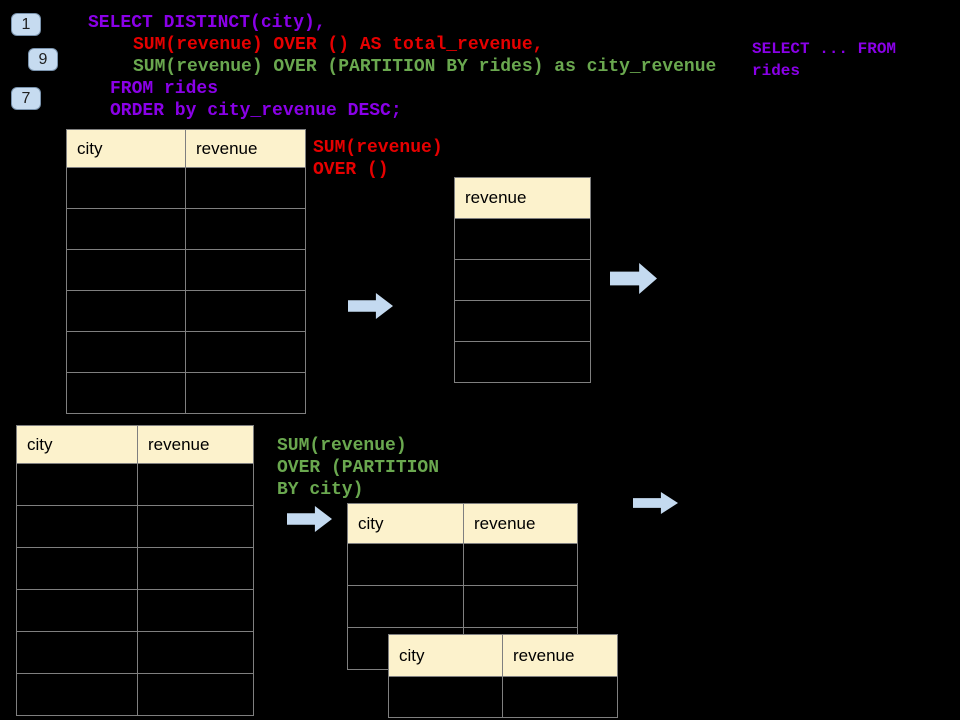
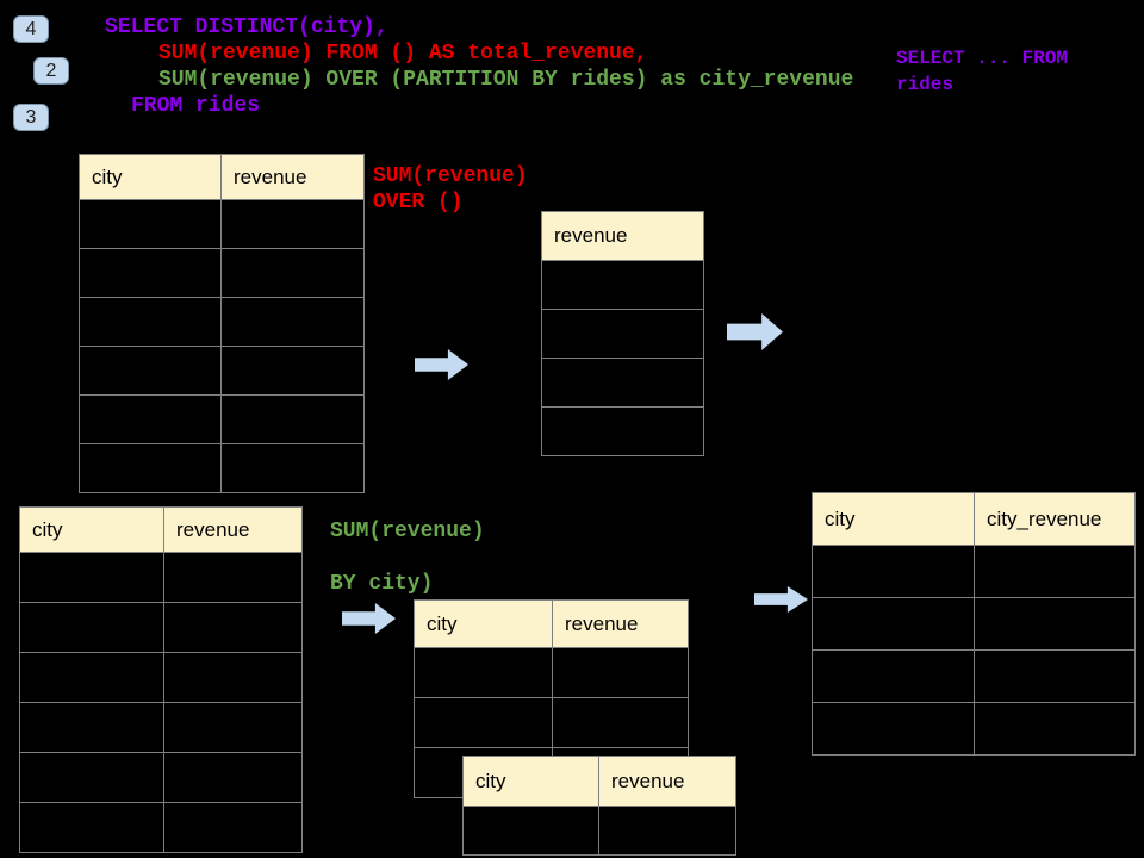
- 1
+ 4
- 9
+ 2
- 7
+ 3
  SELECT DISTINCT(city),
- SUM(revenue) OVER () AS total_revenue,
+ SUM(revenue) FROM () AS total_revenue,
  SUM(revenue) OVER (PARTITION BY rides) as city_revenue
  FROM rides
- ORDER by city_revenue DESC;
  SELECT ... FROM
  rides
  SUM(revenue)
  OVER ()
  SUM(revenue)
- OVER (PARTITION
  BY city)
  city	revenue
  revenue
  city	revenue
  city	revenue
  city	revenue
+ city	city_revenue
